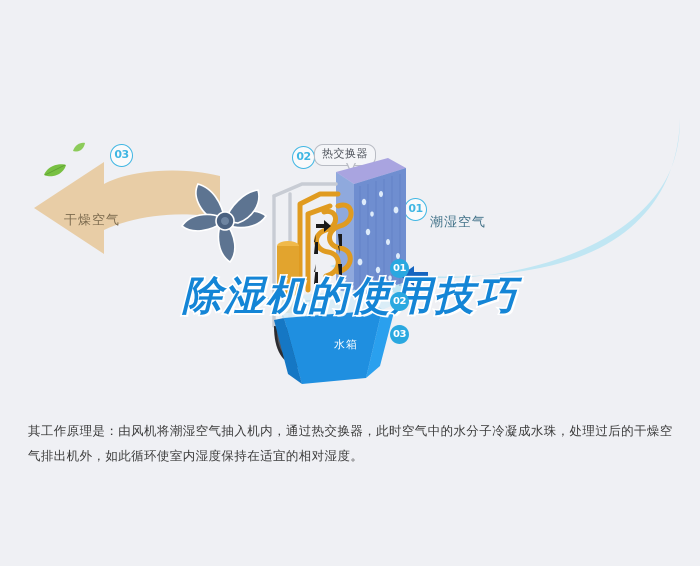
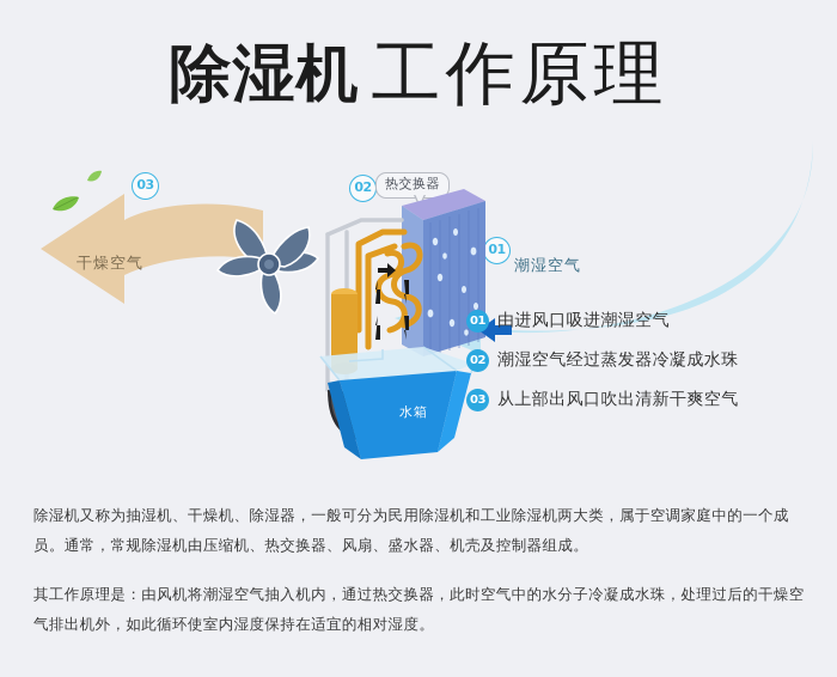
+ 除湿机 工作原理
  干燥空气
  03
  潮湿空气
  01
  02
  热交换器
  水箱
- 除湿机的使用技巧
  01
+ 由进风口吸进潮湿空气
  02
+ 潮湿空气经过蒸发器冷凝成水珠
  03
+ 从上部出风口吹出清新干爽空气
+ 除湿机又称为抽湿机、干燥机、除湿器，一般可分为民用除湿机和工业除湿机两大类，属于空调家庭中的一个成员。通常，常规除湿机由压缩机、热交换器、风扇、盛水器、机壳及控制器组成。
  其工作原理是：由风机将潮湿空气抽入机内，通过热交换器，此时空气中的水分子冷凝成水珠，处理过后的干燥空气排出机外，如此循环使室内湿度保持在适宜的相对湿度。
